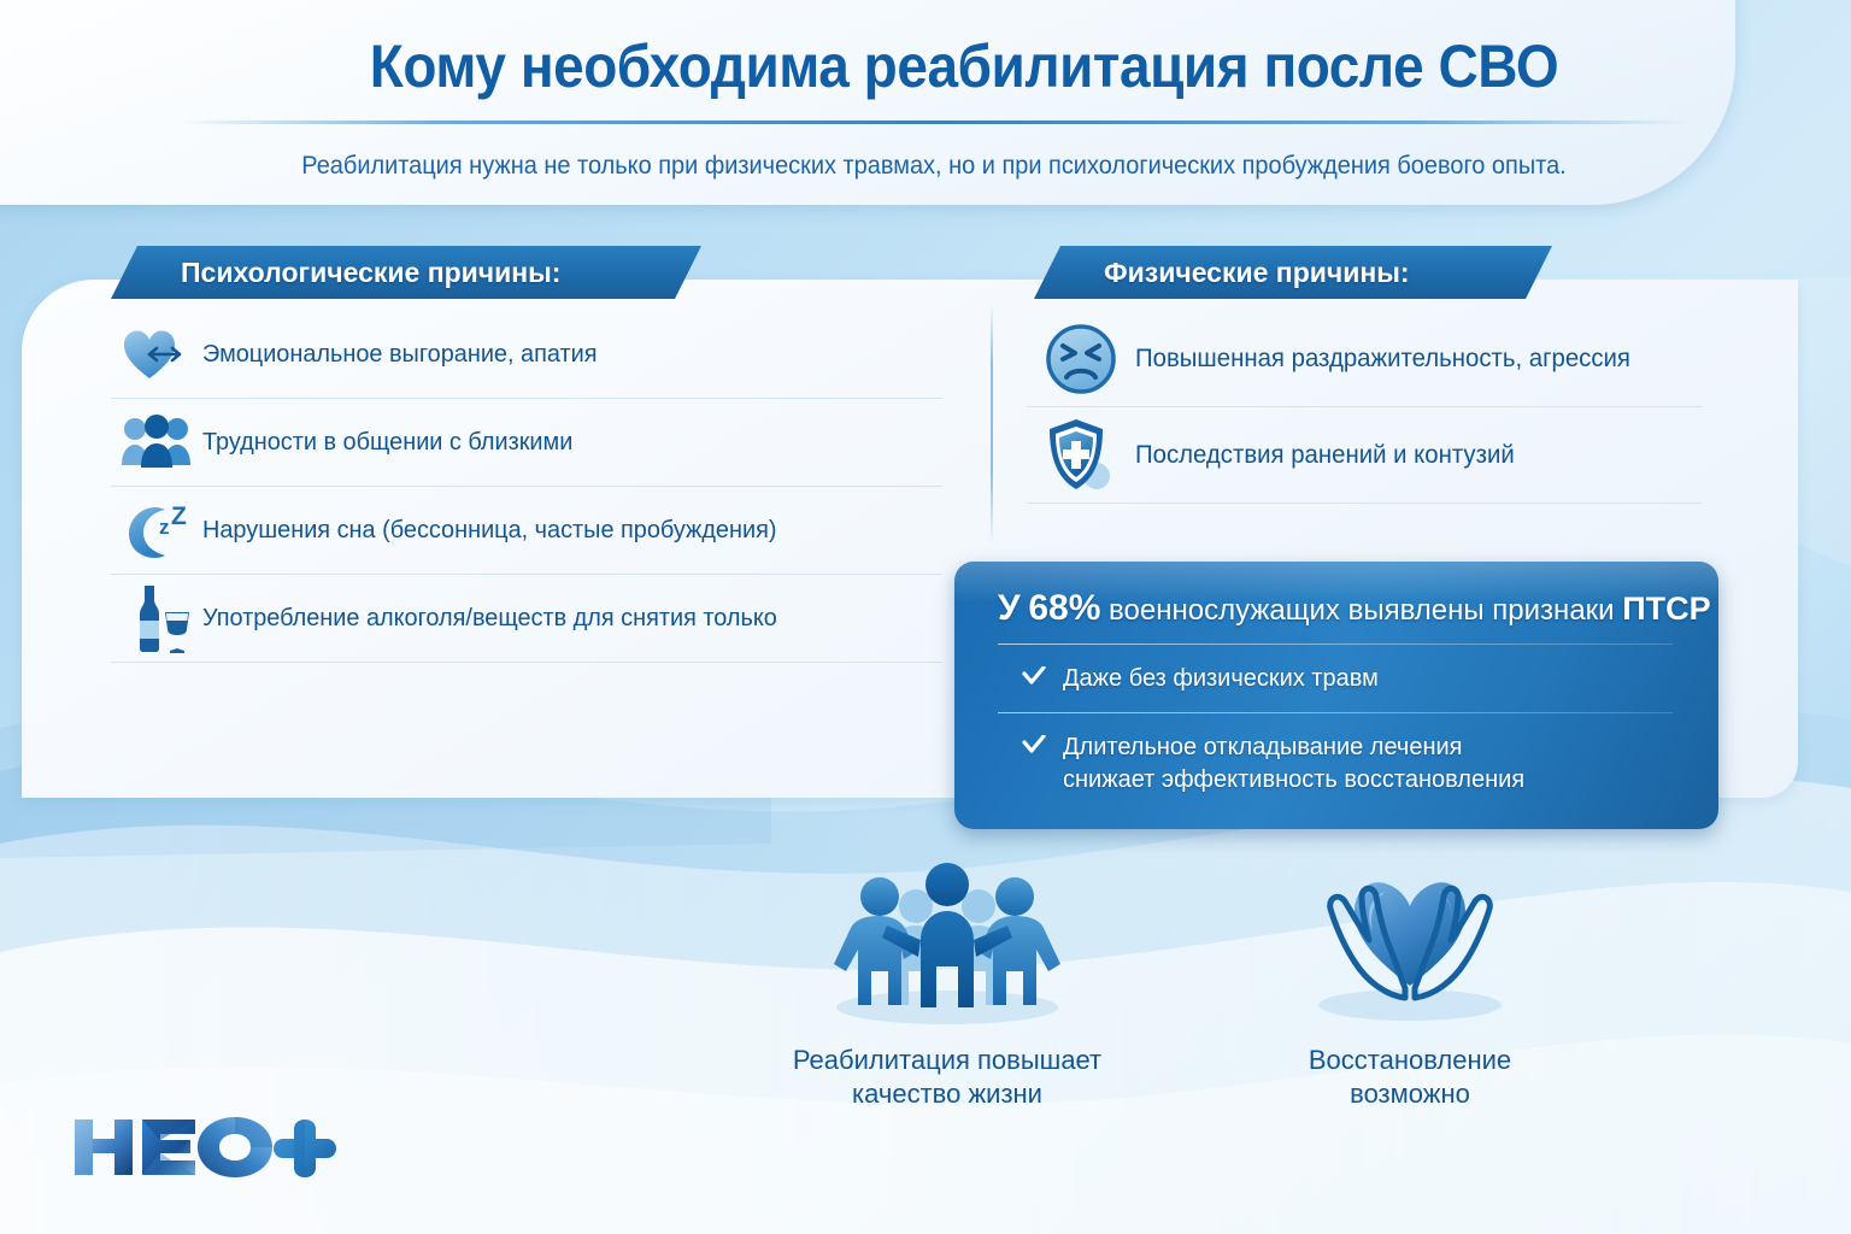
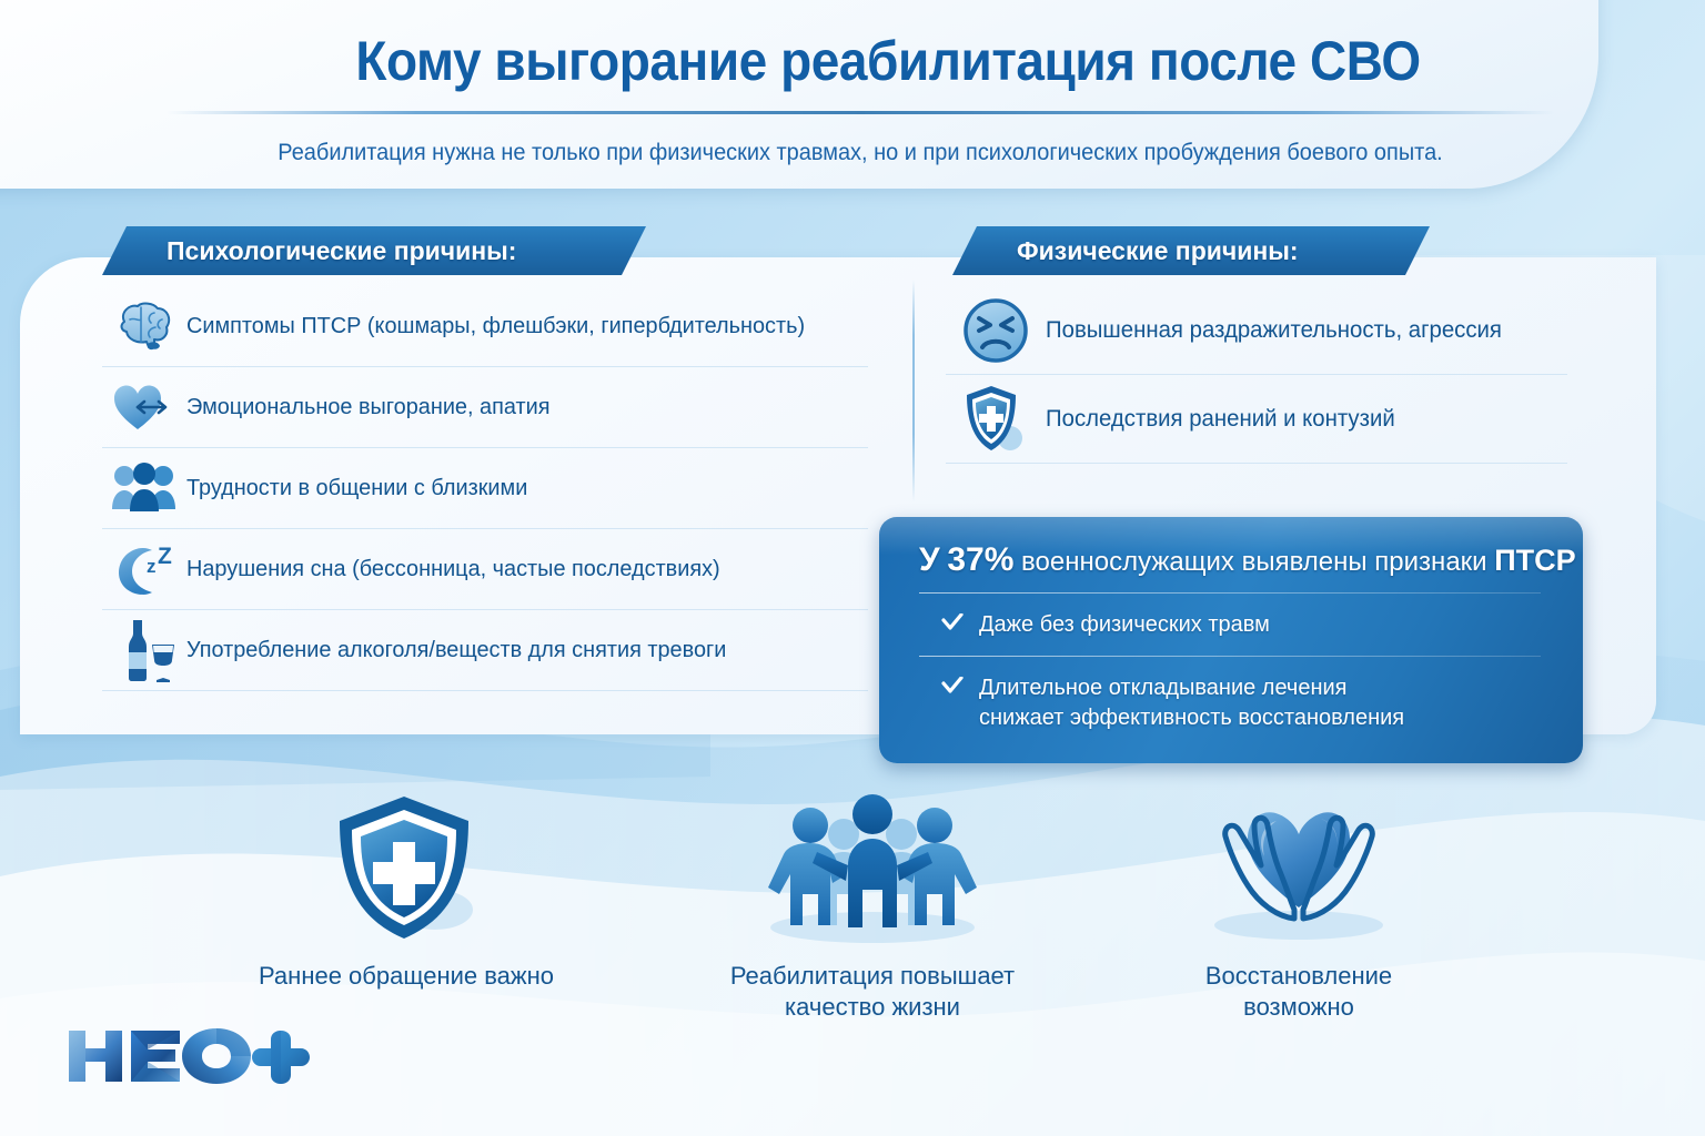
- Кому необходима реабилитация после СВО
+ Кому выгорание реабилитация после СВО
  Реабилитация нужна не только при физических травмах, но и при психологических пробуждения боевого опыта.
  Психологические причины:
+ Симптомы ПТСР (кошмары, флешбэки, гипербдительность)
  Эмоциональное выгорание, апатия
  Трудности в общении с близкими
  z
  Z
- Нарушения сна (бессонница, частые пробуждения)
+ Нарушения сна (бессонница, частые последствиях)
- Употребление алкоголя/веществ для снятия только
+ Употребление алкоголя/веществ для снятия тревоги
  Физические причины:
  Повышенная раздражительность, агрессия
  Последствия ранений и контузий
- У 68% военнослужащих выявлены признаки ПТСР
+ У 37% военнослужащих выявлены признаки ПТСР
  Даже без физических травм
  Длительное откладывание лечения
  снижает эффективность восстановления
+ Раннее обращение важно
  Реабилитация повышает
  качество жизни
  Восстановление
  возможно
